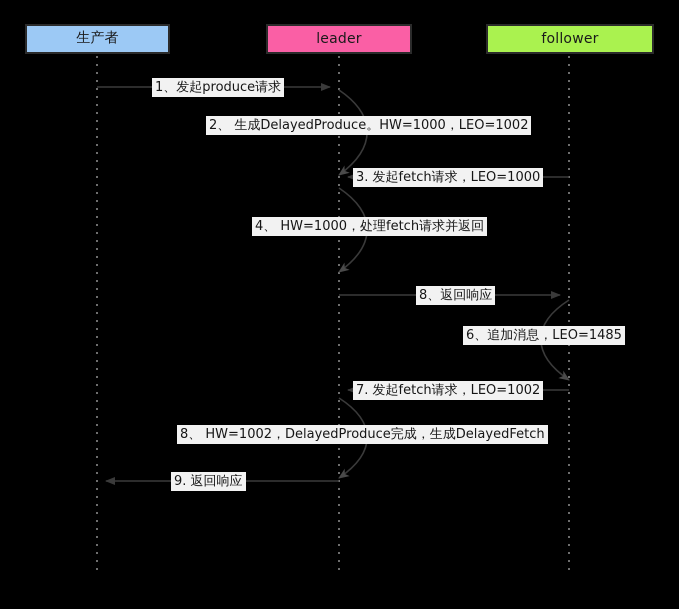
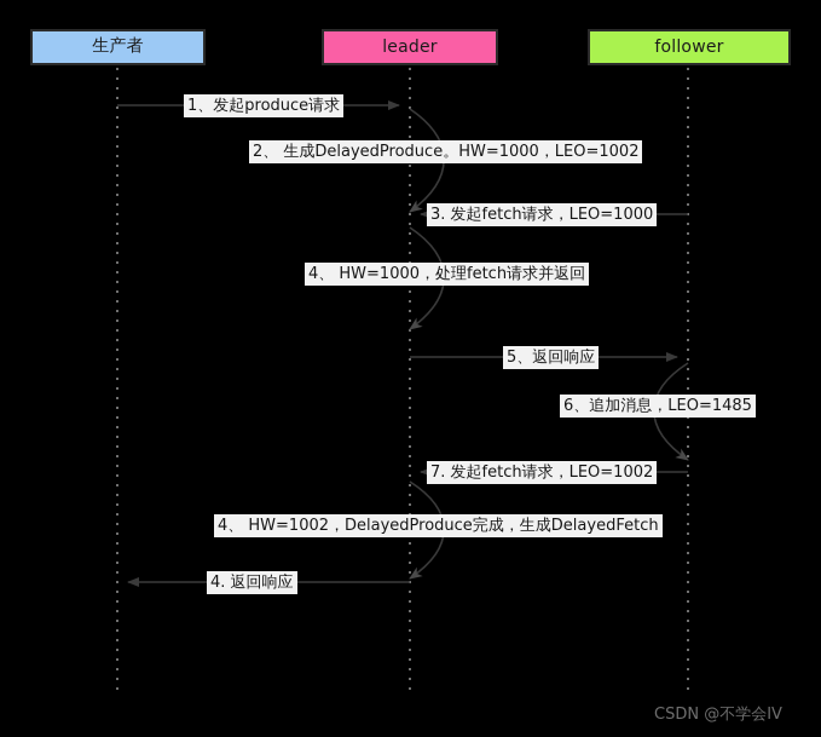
  生产者
  leader
  follower
  1、发起produce请求
  2、 生成DelayedProduce。HW=1000，LEO=1002
  3. 发起fetch请求，LEO=1000
  4、 HW=1000，处理fetch请求并返回
- 8、返回响应
+ 5、返回响应
  6、追加消息，LEO=1485
  7. 发起fetch请求，LEO=1002
- 8、 HW=1002，DelayedProduce完成，生成DelayedFetch
+ 4、 HW=1002，DelayedProduce完成，生成DelayedFetch
- 9. 返回响应
+ 4. 返回响应
+ CSDN @不学会IV
